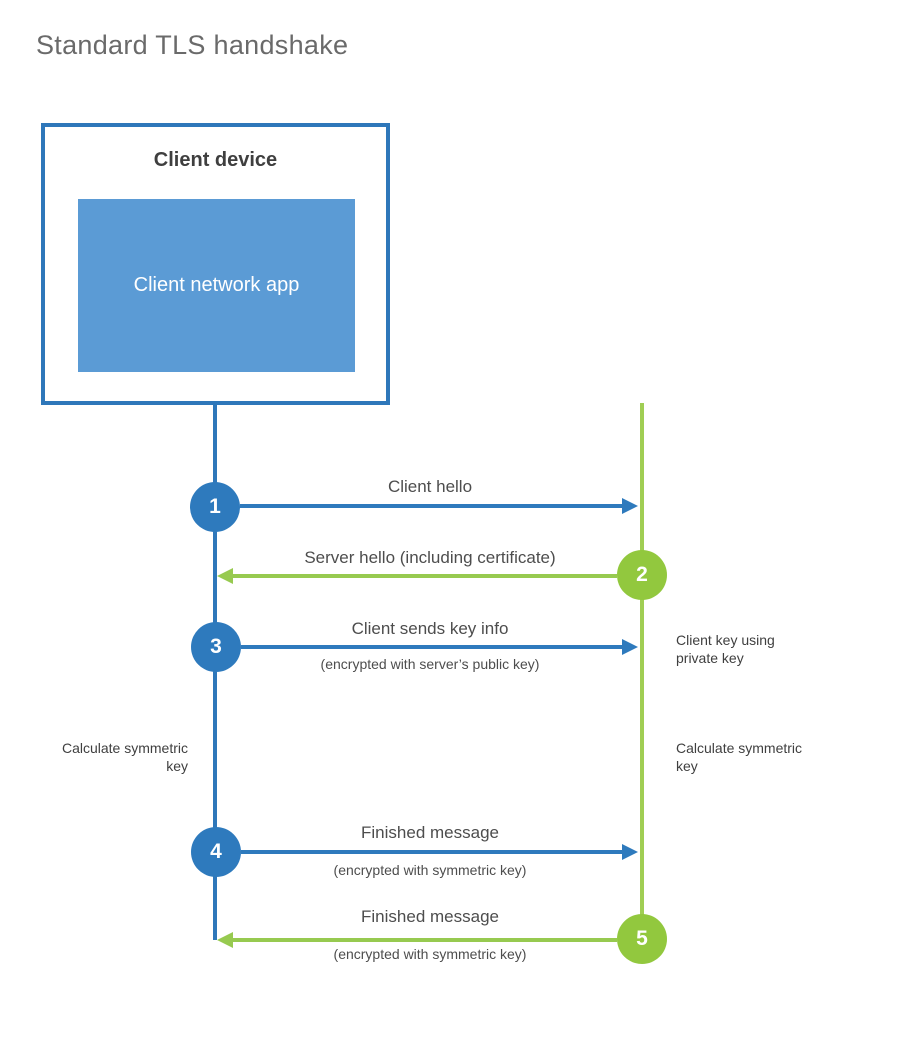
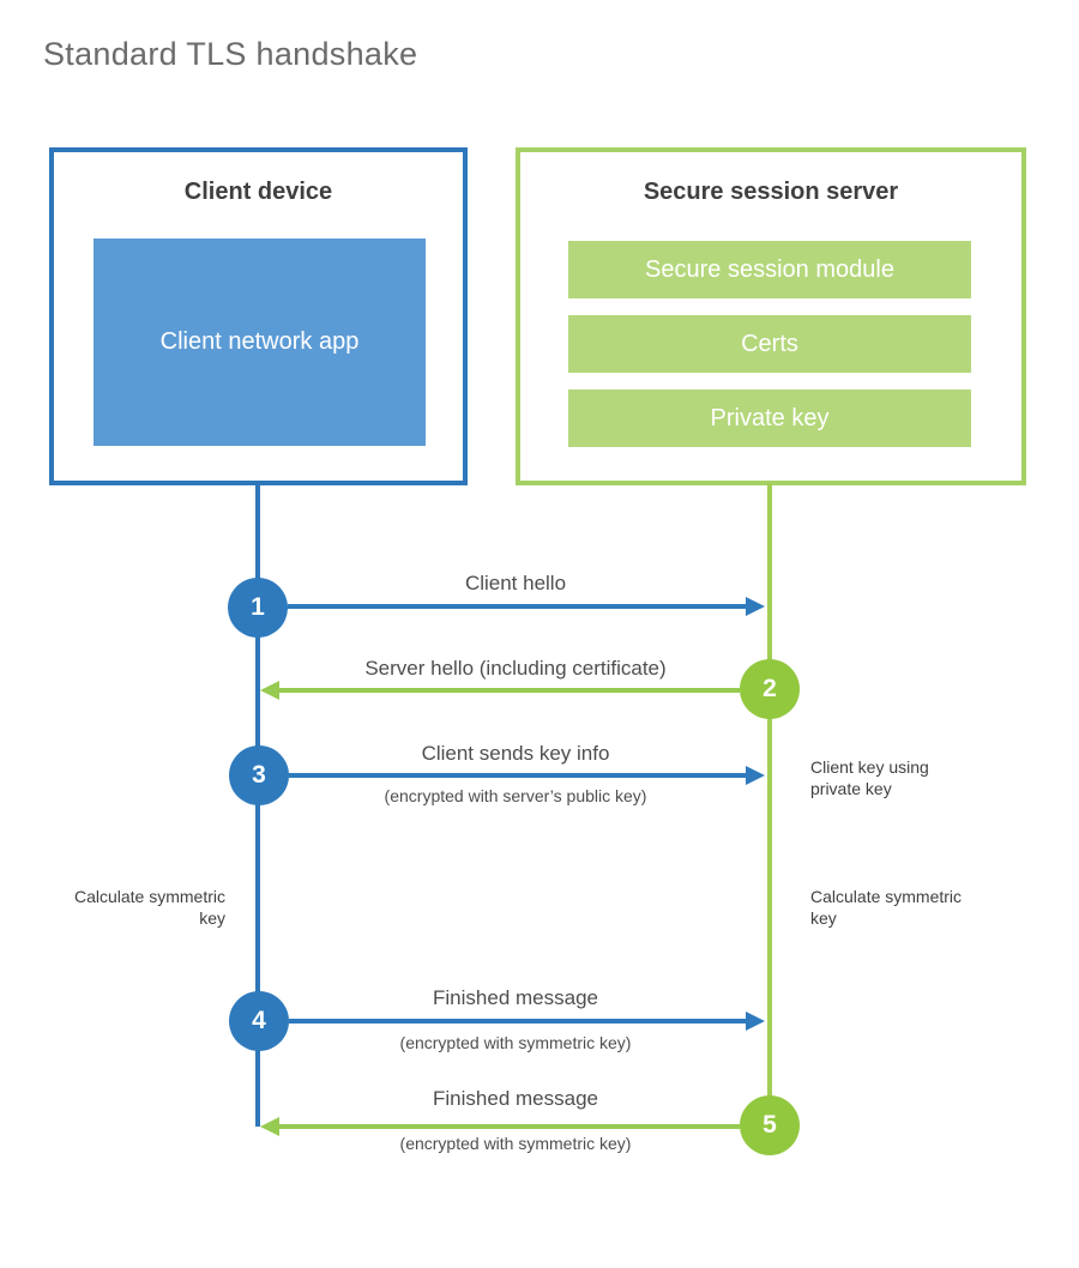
  Standard TLS handshake
  Client device
  Client network app
+ Secure session server
+ Secure session module
+ Certs
+ Private key
  Client hello
  1
  Server hello (including certificate)
  2
  Client sends key info
  (encrypted with server’s public key)
  3
  Client key using private key
  Calculate symmetric key
  Calculate symmetric key
  Finished message
  (encrypted with symmetric key)
  4
  Finished message
  (encrypted with symmetric key)
  5
